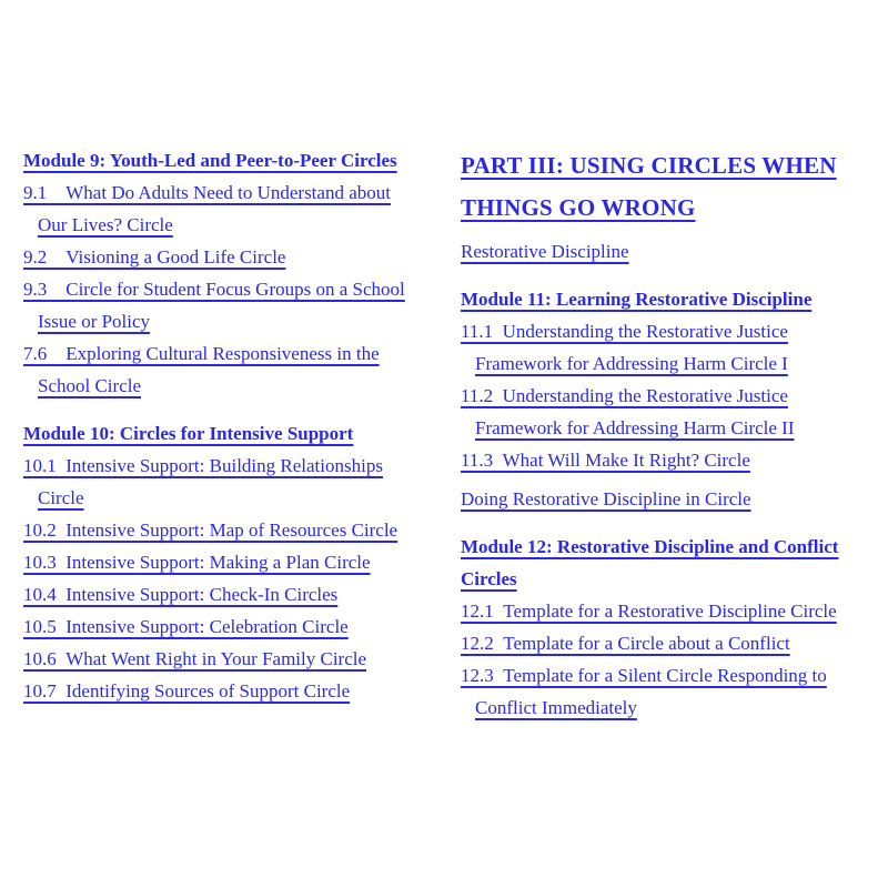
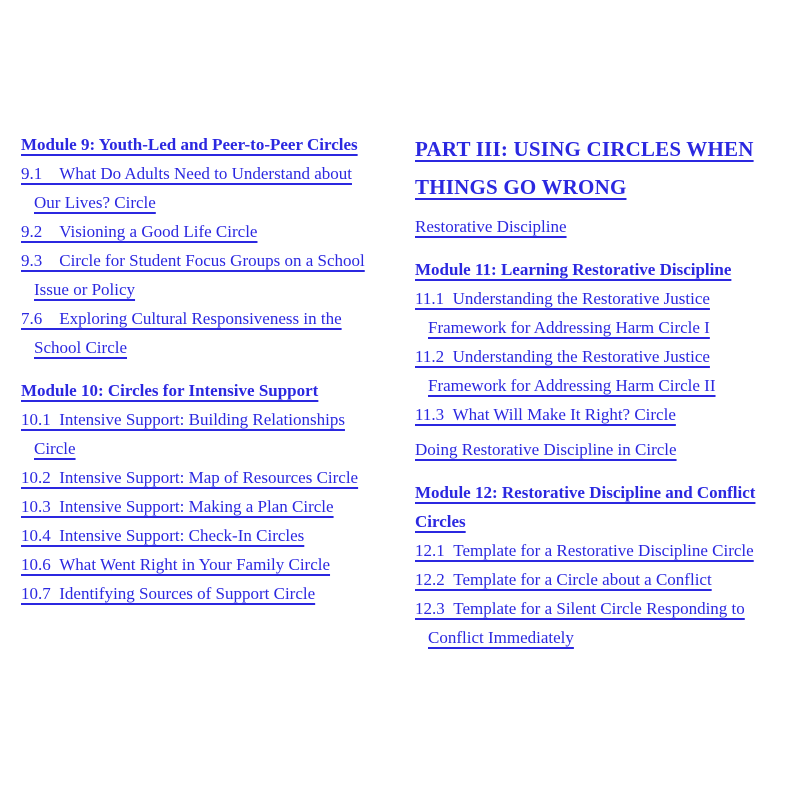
  Module 9: Youth-Led and Peer-to-Peer Circles
  9.1 What Do Adults Need to Understand about
  Our Lives? Circle
  9.2 Visioning a Good Life Circle
  9.3 Circle for Student Focus Groups on a School
  Issue or Policy
  7.6 Exploring Cultural Responsiveness in the
  School Circle
  Module 10: Circles for Intensive Support
  10.1 Intensive Support: Building Relationships
  Circle
  10.2 Intensive Support: Map of Resources Circle
  10.3 Intensive Support: Making a Plan Circle
  10.4 Intensive Support: Check-In Circles
- 10.5 Intensive Support: Celebration Circle
  10.6 What Went Right in Your Family Circle
  10.7 Identifying Sources of Support Circle
  PART III: USING CIRCLES WHEN
  THINGS GO WRONG
  Restorative Discipline
  Module 11: Learning Restorative Discipline
  11.1 Understanding the Restorative Justice
  Framework for Addressing Harm Circle I
  11.2 Understanding the Restorative Justice
  Framework for Addressing Harm Circle II
  11.3 What Will Make It Right? Circle
  Doing Restorative Discipline in Circle
  Module 12: Restorative Discipline and Conflict
  Circles
  12.1 Template for a Restorative Discipline Circle
  12.2 Template for a Circle about a Conflict
  12.3 Template for a Silent Circle Responding to
  Conflict Immediately
